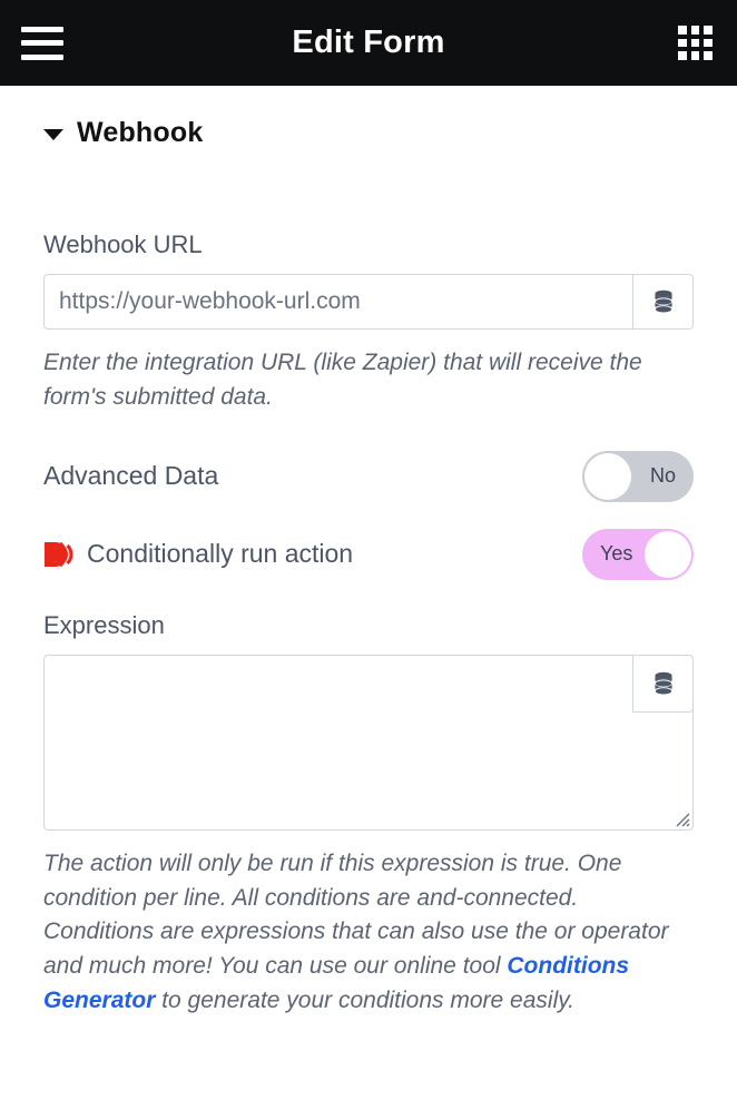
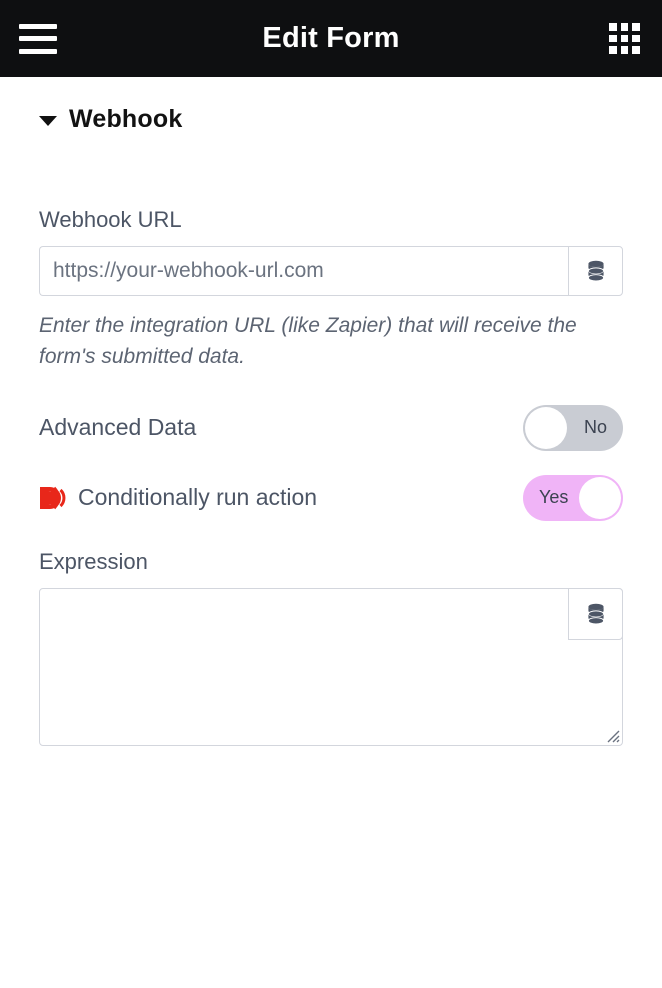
  Edit Form
  Webhook
  Webhook URL
  https://your-webhook-url.com
  Enter the integration URL (like Zapier) that will receive the form's submitted data.
  Advanced Data
  No
  Conditionally run action
  Yes
  Expression
- The action will only be run if this expression is true. One condition per line. All conditions are and-connected. Conditions are expressions that can also use the or operator and much more! You can use our online tool Conditions Generator to generate your conditions more easily.
